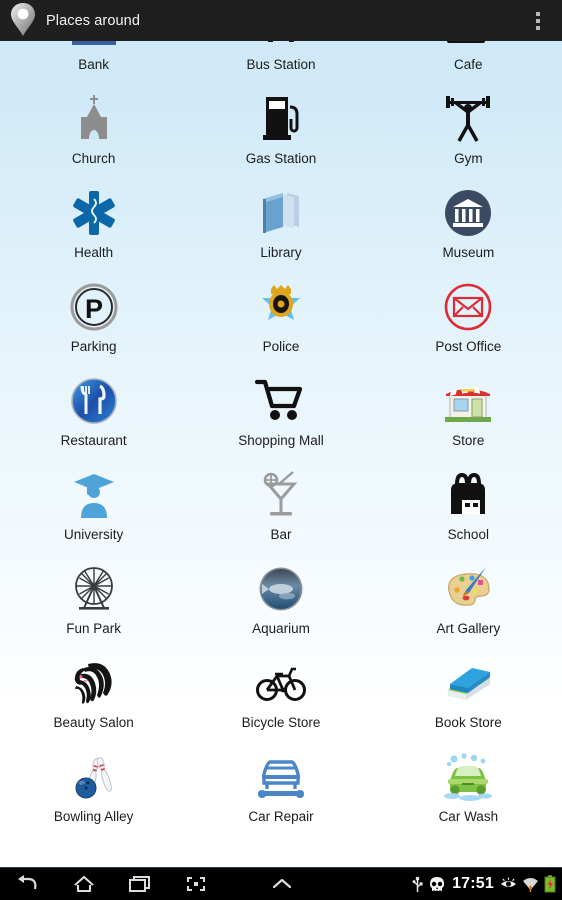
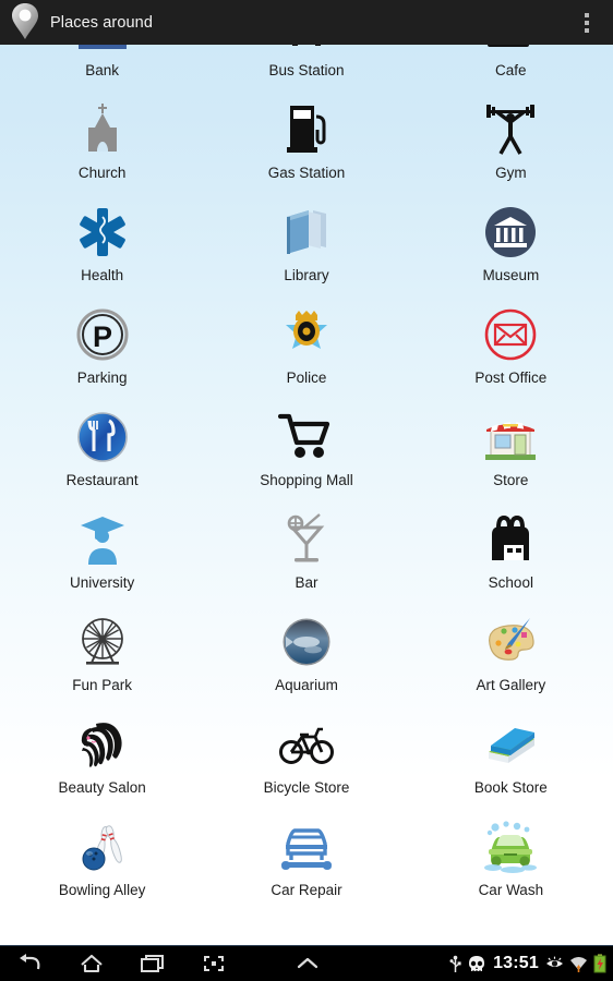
  Places around
  Bank
  Bus Station
  Cafe
  Church
  Gas Station
  Gym
  Health
  Library
  Museum
  P
  Parking
  Police
  Post Office
  Restaurant
  Shopping Mall
  Store
  University
  Bar
  School
  Fun Park
  Aquarium
  Art Gallery
  Beauty Salon
  Bicycle Store
  Book Store
  Bowling Alley
  Car Repair
  Car Wash
- 17:51
+ 13:51
